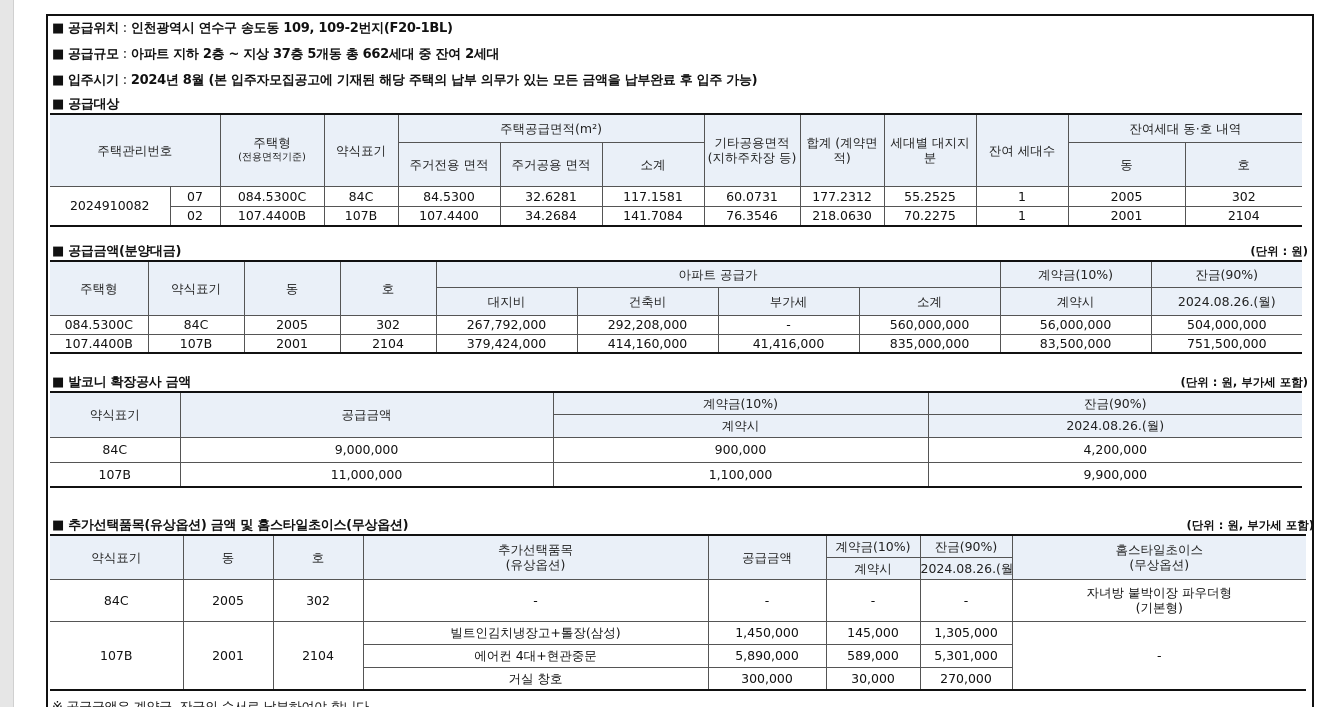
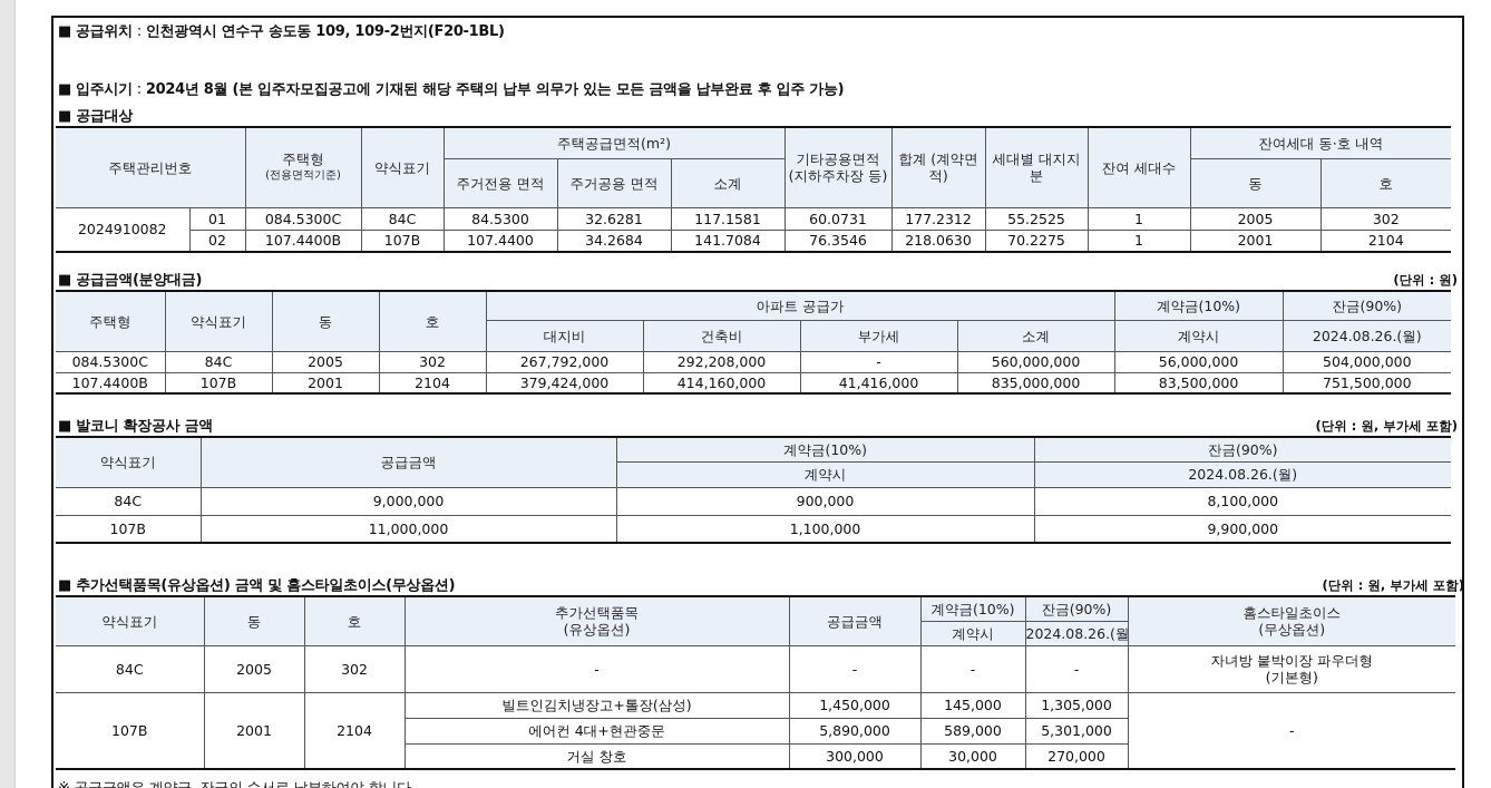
  ■ 공급위치 : 인천광역시 연수구 송도동 109, 109-2번지(F20-1BL)
- ■ 공급규모 : 아파트 지하 2층 ~ 지상 37층 5개동 총 662세대 중 잔여 2세대
  ■ 입주시기 : 2024년 8월 (본 입주자모집공고에 기재된 해당 주택의 납부 의무가 있는 모든 금액을 납부완료 후 입주 가능)
  ■ 공급대상
  주택관리번호	주택형(전용면적기준)	약식표기	주택공급면적(m²)	기타공용면적 (지하주차장 등)	합계 (계약면적)	세대별 대지지분	잔여 세대수	잔여세대 동·호 내역
  주거전용 면적	주거공용 면적	소계	동	호
- 2024910082	07	084.5300C	84C	84.5300	32.6281	117.1581	60.0731	177.2312	55.2525	1	2005	302
+ 2024910082	01	084.5300C	84C	84.5300	32.6281	117.1581	60.0731	177.2312	55.2525	1	2005	302
  02	107.4400B	107B	107.4400	34.2684	141.7084	76.3546	218.0630	70.2275	1	2001	2104
  ■ 공급금액(분양대금)
  (단위 : 원)
  주택형	약식표기	동	호	아파트 공급가	계약금(10%)	잔금(90%)
  대지비	건축비	부가세	소계	계약시	2024.08.26.(월)
  084.5300C	84C	2005	302	267,792,000	292,208,000	-	560,000,000	56,000,000	504,000,000
  107.4400B	107B	2001	2104	379,424,000	414,160,000	41,416,000	835,000,000	83,500,000	751,500,000
  ■ 발코니 확장공사 금액
  (단위 : 원, 부가세 포함)
  약식표기	공급금액	계약금(10%)	잔금(90%)
  계약시	2024.08.26.(월)
- 84C	9,000,000	900,000	4,200,000
+ 84C	9,000,000	900,000	8,100,000
  107B	11,000,000	1,100,000	9,900,000
  ■ 추가선택품목(유상옵션) 금액 및 홈스타일초이스(무상옵션)
  (단위 : 원, 부가세 포함)
  약식표기	동	호	추가선택품목(유상옵션)	공급금액	계약금(10%)	잔금(90%)	홈스타일초이스(무상옵션)
  계약시	2024.08.26.(월
  84C	2005	302	-	-	-	-	자녀방 붙박이장 파우더형(기본형)
  107B	2001	2104	빌트인김치냉장고+톨장(삼성)	1,450,000	145,000	1,305,000	-
  에어컨 4대+현관중문	5,890,000	589,000	5,301,000
  거실 창호	300,000	30,000	270,000
